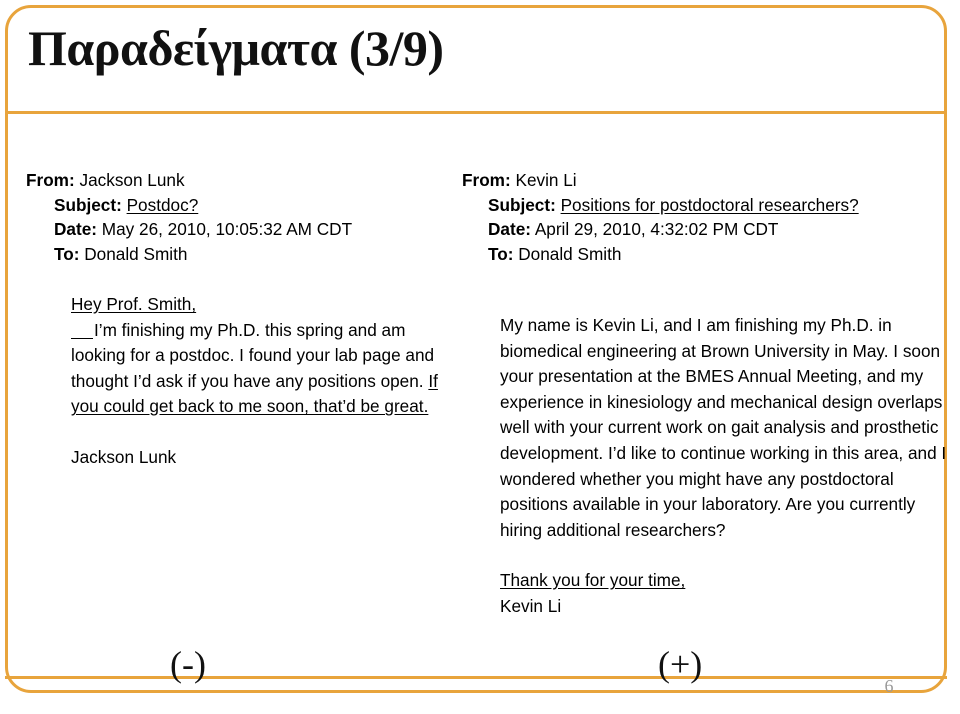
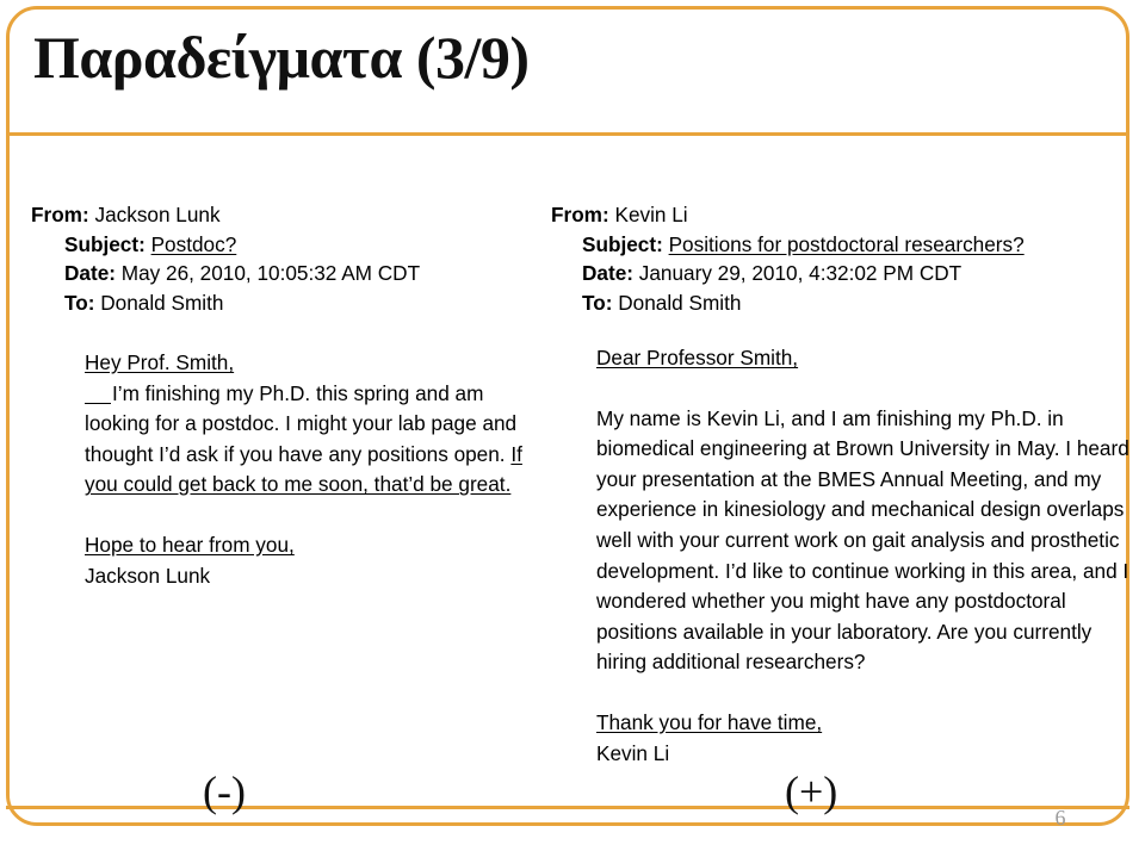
  Παραδείγματα (3/9)
  From: Jackson Lunk
  Subject: Postdoc?
  Date: May 26, 2010, 10:05:32 AM CDT
  To: Donald Smith
  Hey Prof. Smith,
- I’m finishing my Ph.D. this spring and am looking for a postdoc. I found your lab page and thought I’d ask if you have any positions open. If you could get back to me soon, that’d be great.
+ I’m finishing my Ph.D. this spring and am looking for a postdoc. I might your lab page and thought I’d ask if you have any positions open. If you could get back to me soon, that’d be great.
+ Hope to hear from you,
  Jackson Lunk
  From: Kevin Li
  Subject: Positions for postdoctoral researchers?
- Date: April 29, 2010, 4:32:02 PM CDT
+ Date: January 29, 2010, 4:32:02 PM CDT
  To: Donald Smith
+ Dear Professor Smith,
- My name is Kevin Li, and I am finishing my Ph.D. in biomedical engineering at Brown University in May. I soon your presentation at the BMES Annual Meeting, and my experience in kinesiology and mechanical design overlaps well with your current work on gait analysis and prosthetic development. I’d like to continue working in this area, and I wondered whether you might have any postdoctoral positions available in your laboratory. Are you currently hiring additional researchers?
+ My name is Kevin Li, and I am finishing my Ph.D. in biomedical engineering at Brown University in May. I heard your presentation at the BMES Annual Meeting, and my experience in kinesiology and mechanical design overlaps well with your current work on gait analysis and prosthetic development. I’d like to continue working in this area, and I wondered whether you might have any postdoctoral positions available in your laboratory. Are you currently hiring additional researchers?
- Thank you for your time,
+ Thank you for have time,
  Kevin Li
  (-)
  (+)
  6
